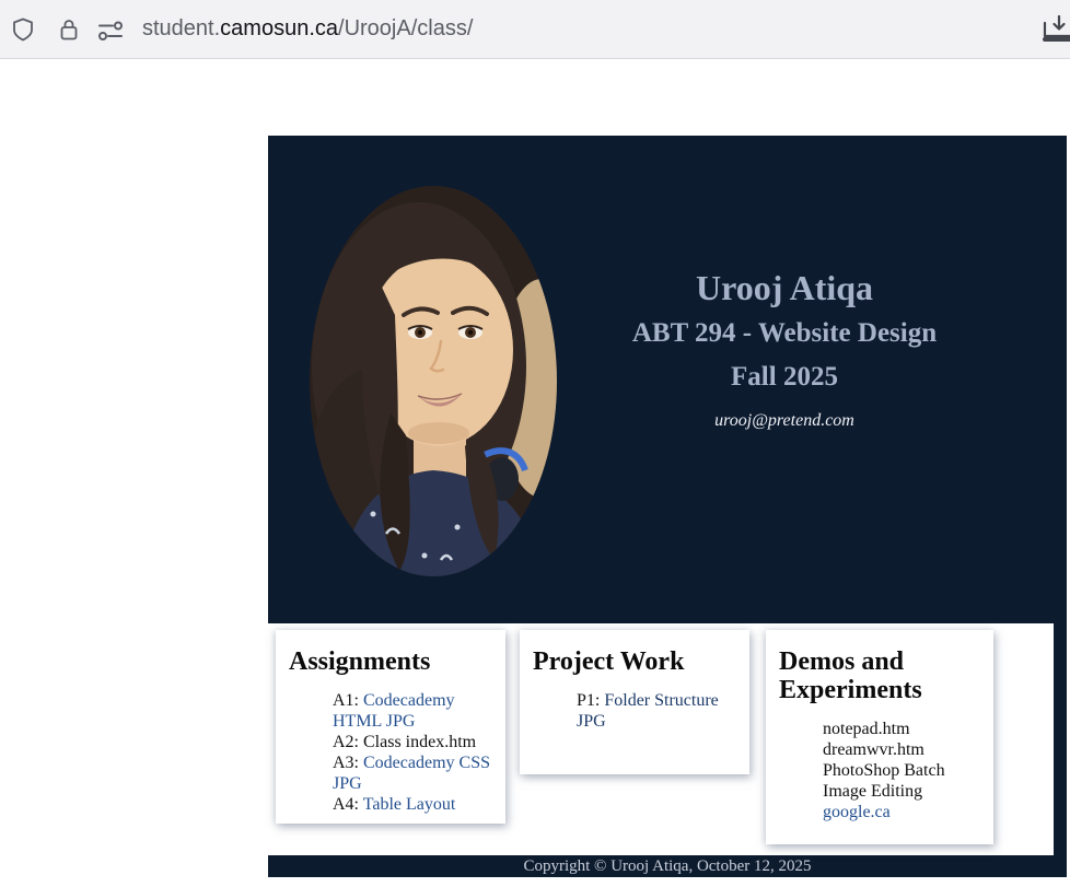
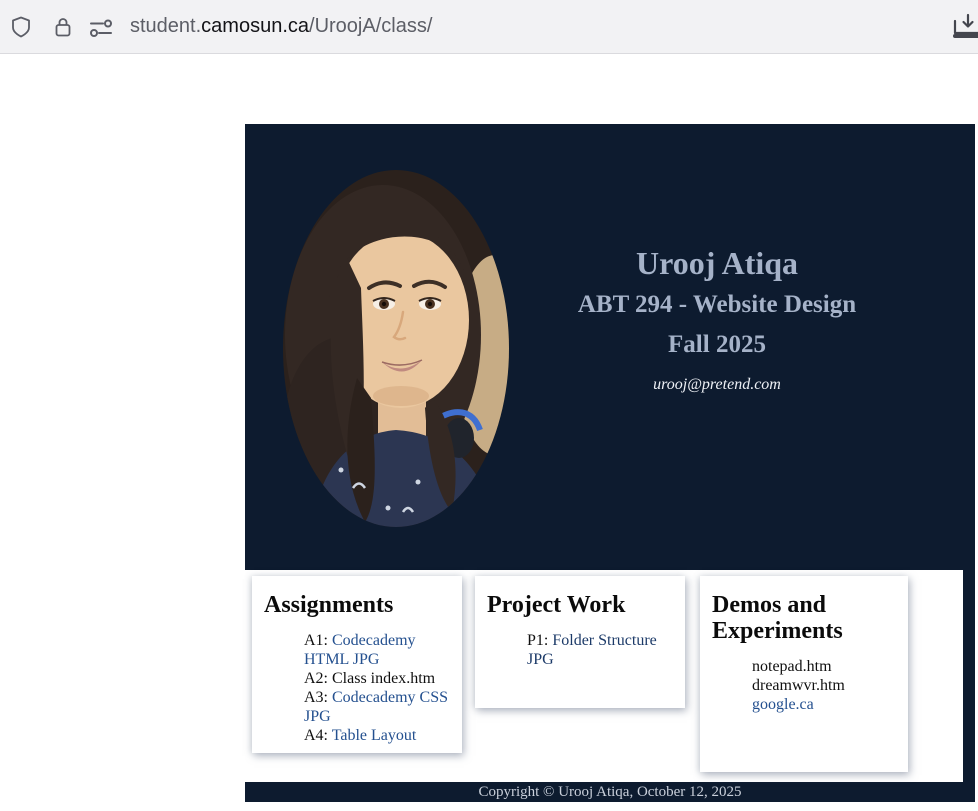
  student.camosun.ca/UroojA/class/
  Urooj Atiqa
  ABT 294 - Website Design
  Fall 2025
  urooj@pretend.com
  Assignments
  A1: Codecademy HTML JPG
  A2: Class index.htm
  A3: Codecademy CSS JPG
  A4: Table Layout
  Project Work
  P1: Folder Structure JPG
  Demos and Experiments
  notepad.htm
  dreamwvr.htm
- PhotoShop Batch Image Editing
  google.ca
  Copyright © Urooj Atiqa, October 12, 2025
